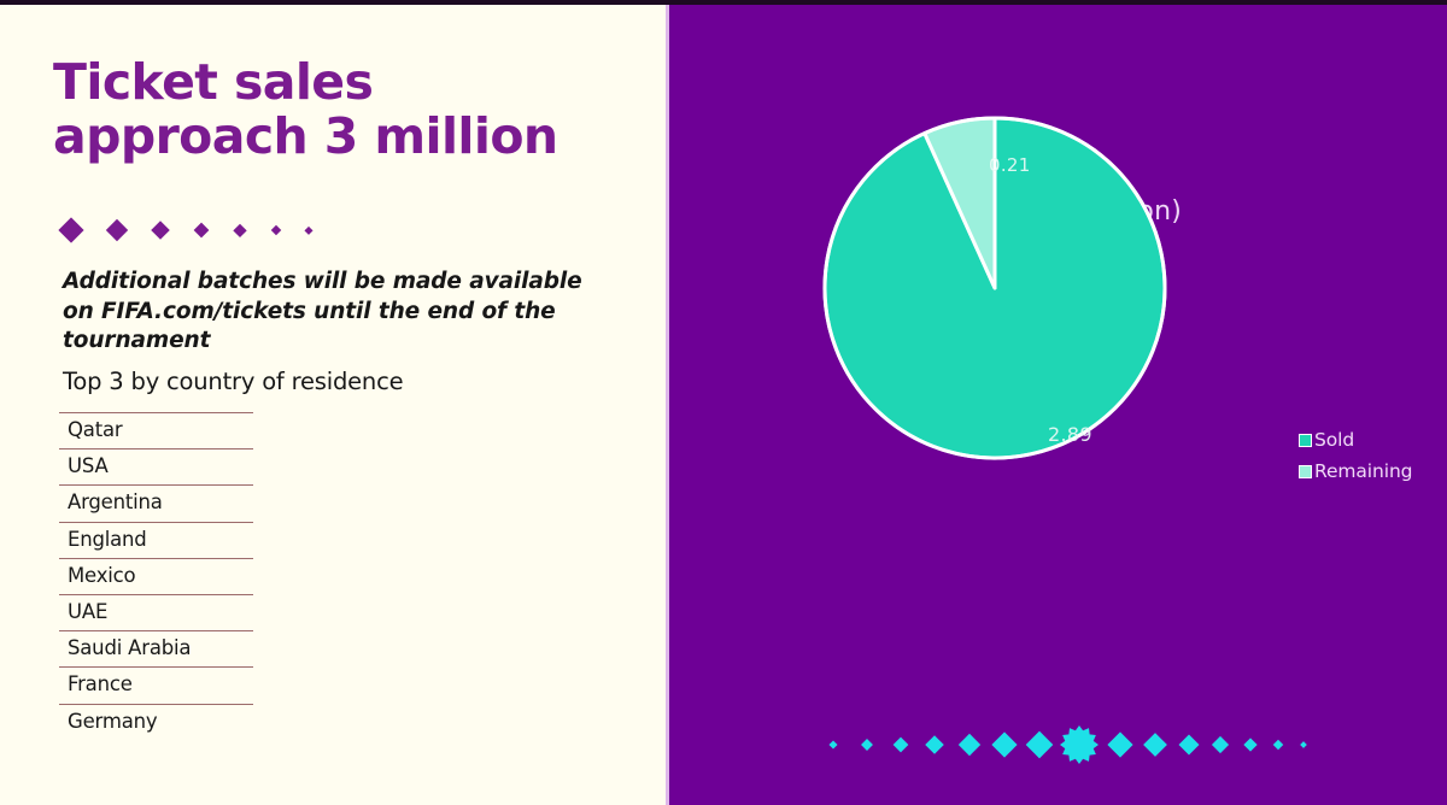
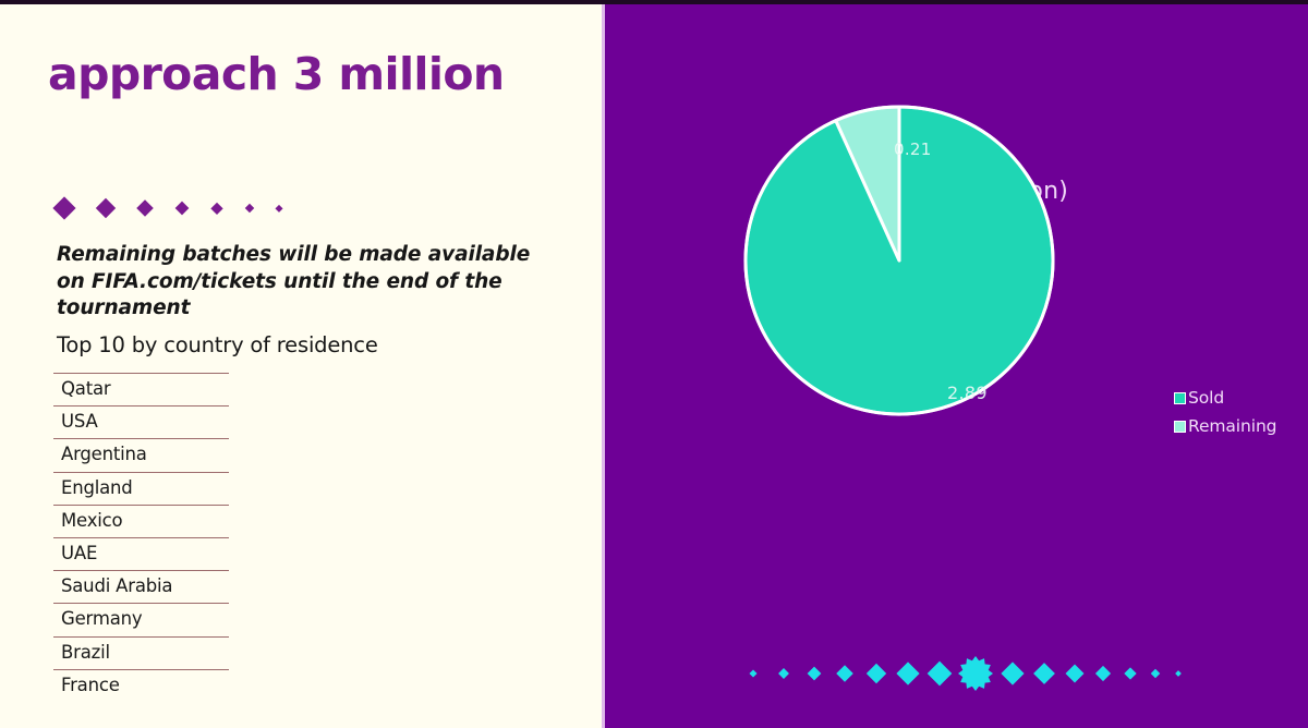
- Ticket sales
  approach 3 million
- Additional batches will be made available on FIFA.com/tickets until the end of the tournament
+ Remaining batches will be made available on FIFA.com/tickets until the end of the tournament
- Top 3 by country of residence
+ Top 10 by country of residence
  Qatar
  USA
  Argentina
  England
  Mexico
  UAE
  Saudi Arabia
- France
+ Germany
+ Brazil
- Germany
+ France
  0.21
  2.89
  Sold
  Remaining
